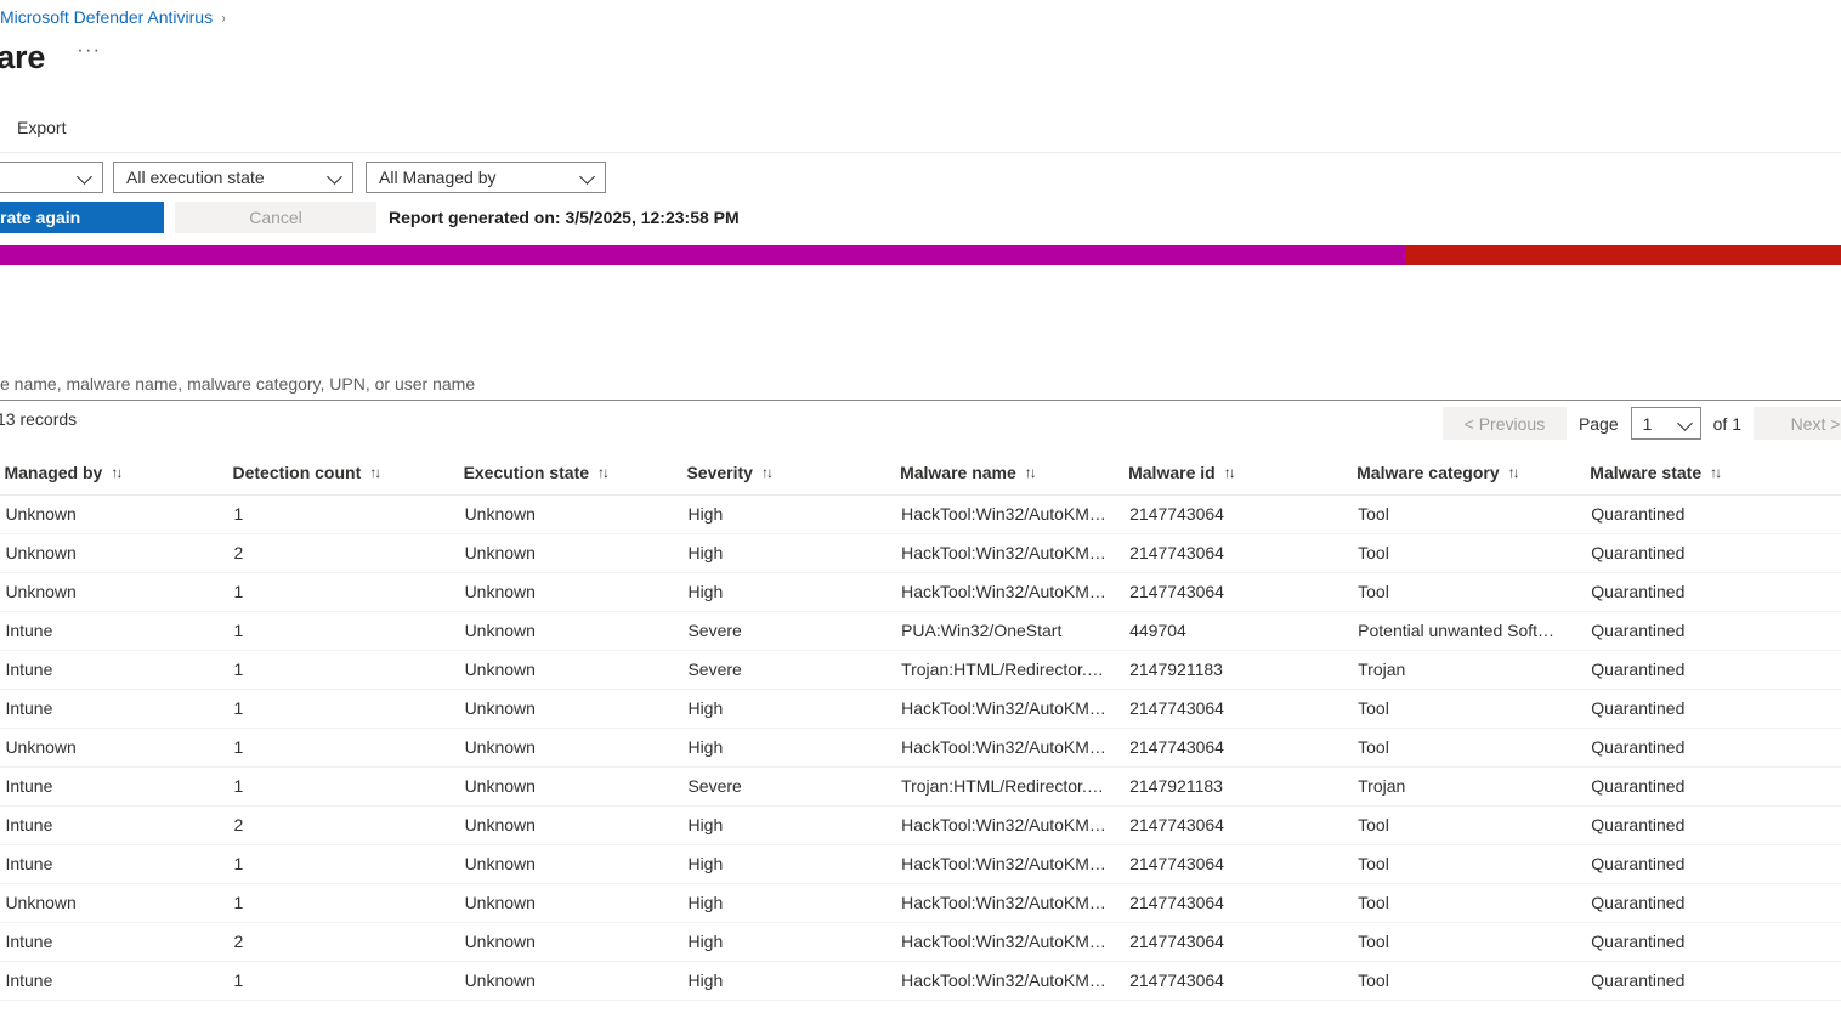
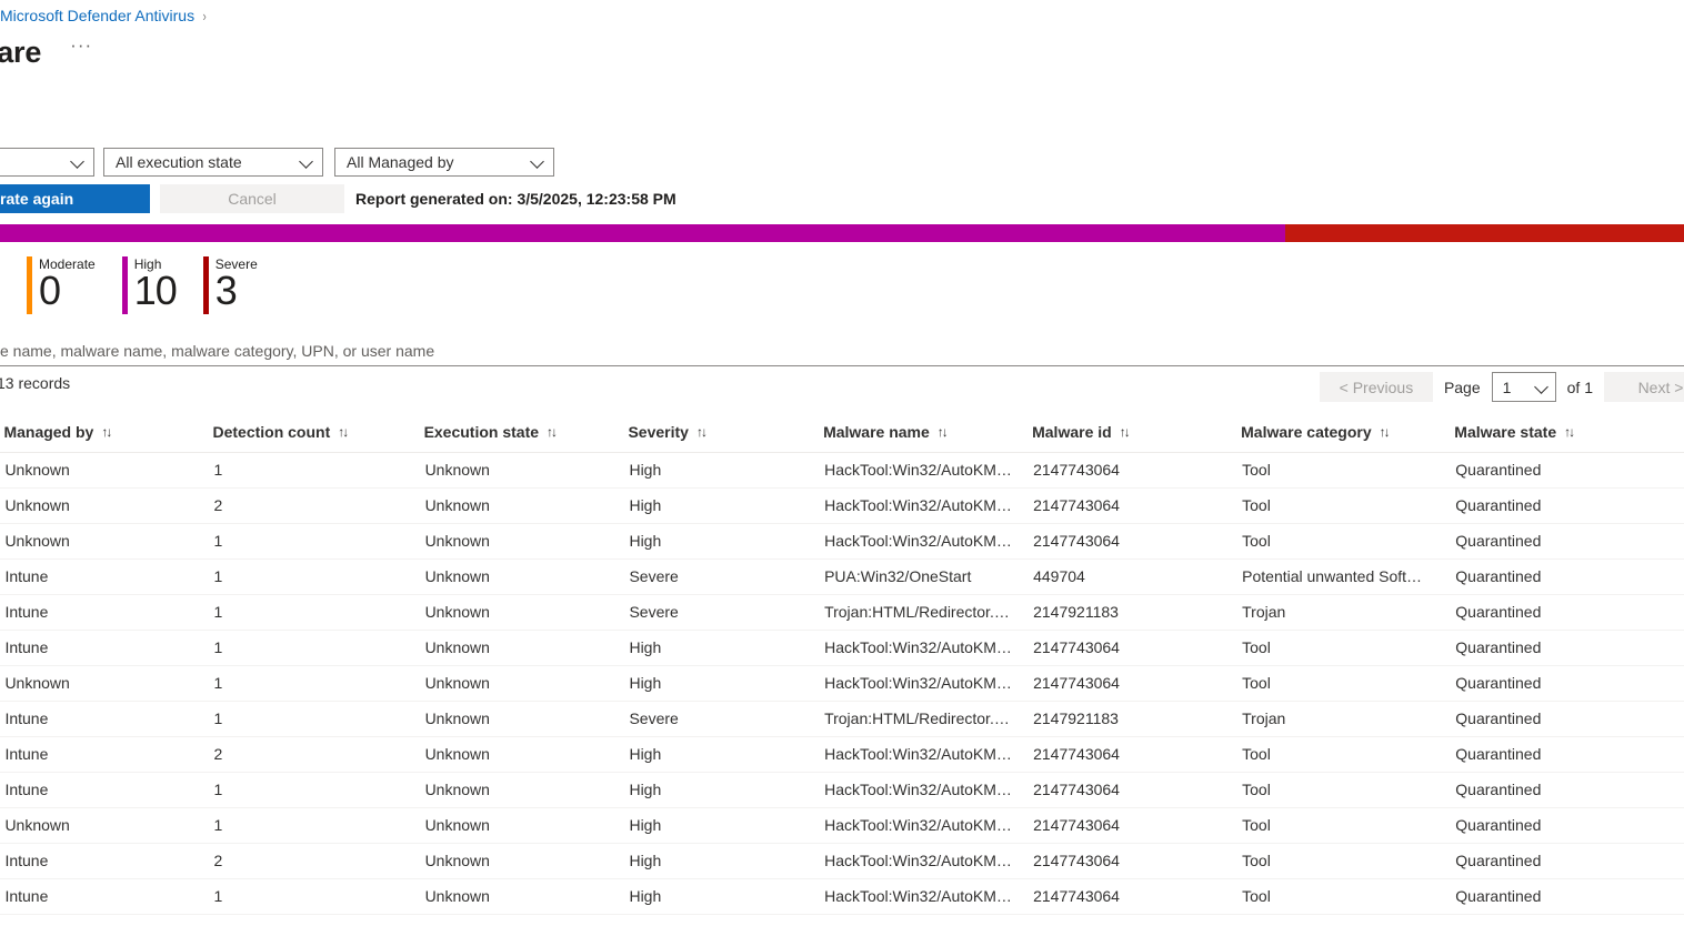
  Microsoft Defender Antivirus
  ›
  ···
- Export
  All execution state
  All Managed by
  rate again
  Cancel
  Report generated on: 3/5/2025, 12:23:58 PM
+ Moderate
+ 0
+ High
+ 10
+ Severe
+ 3
  e name, malware name, malware category, UPN, or user name
  13 records
  < Previous
  Page
  1
  of 1
  Next >
  	Managed by ↑↓	Detection count ↑↓	Execution state ↑↓	Severity ↑↓	Malware name ↑↓	Malware id ↑↓	Malware category ↑↓	Malware state ↑↓
  	Unknown	1	Unknown	High	HackTool:Win32/AutoKMS!	2147743064	Tool	Quarantined
  	Unknown	2	Unknown	High	HackTool:Win32/AutoKMS!	2147743064	Tool	Quarantined
  	Unknown	1	Unknown	High	HackTool:Win32/AutoKMS!	2147743064	Tool	Quarantined
  	Intune	1	Unknown	Severe	PUA:Win32/OneStart	449704	Potential unwanted Softwar	Quarantined
  	Intune	1	Unknown	Severe	Trojan:HTML/Redirector.PA	2147921183	Trojan	Quarantined
  	Intune	1	Unknown	High	HackTool:Win32/AutoKMS!	2147743064	Tool	Quarantined
  	Unknown	1	Unknown	High	HackTool:Win32/AutoKMS!	2147743064	Tool	Quarantined
  	Intune	1	Unknown	Severe	Trojan:HTML/Redirector.PA	2147921183	Trojan	Quarantined
  	Intune	2	Unknown	High	HackTool:Win32/AutoKMS!	2147743064	Tool	Quarantined
  	Intune	1	Unknown	High	HackTool:Win32/AutoKMS!	2147743064	Tool	Quarantined
  	Unknown	1	Unknown	High	HackTool:Win32/AutoKMS!	2147743064	Tool	Quarantined
  	Intune	2	Unknown	High	HackTool:Win32/AutoKMS!	2147743064	Tool	Quarantined
  	Intune	1	Unknown	High	HackTool:Win32/AutoKMS!	2147743064	Tool	Quarantined
